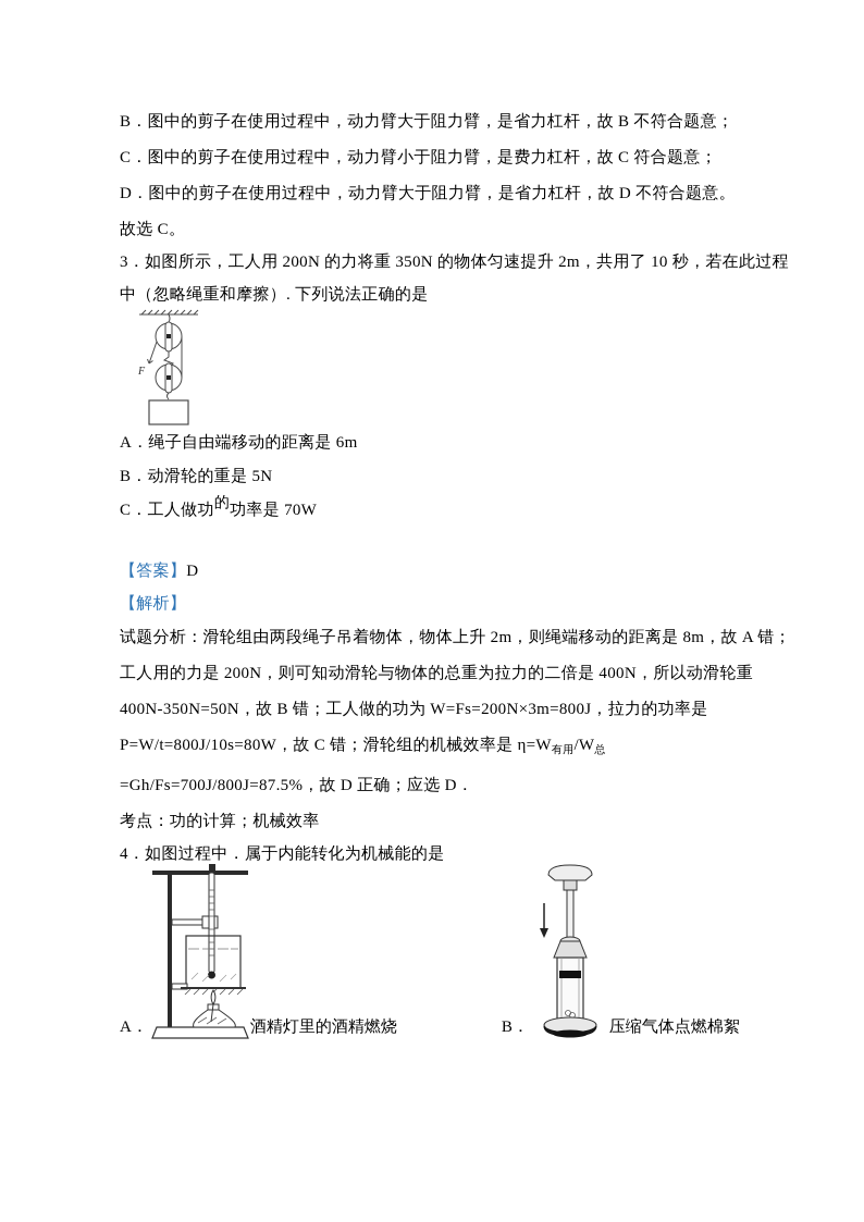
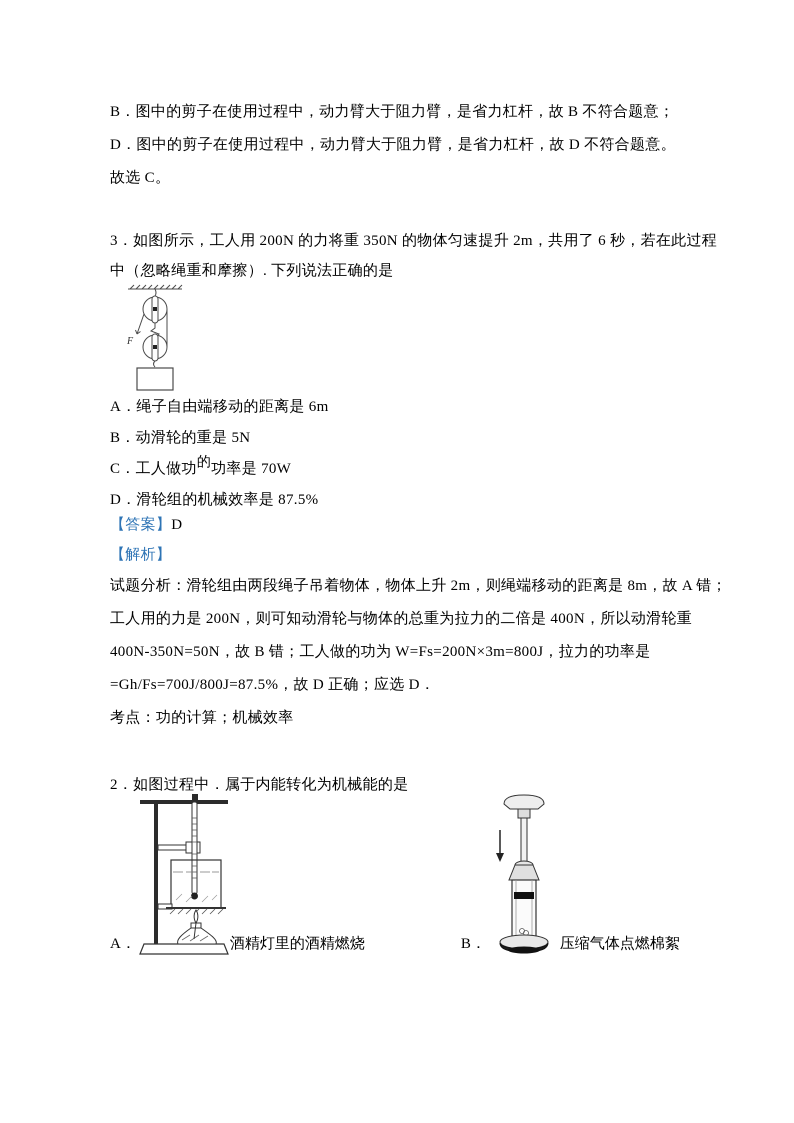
  B．图中的剪子在使用过程中，动力臂大于阻力臂，是省力杠杆，故 B 不符合题意；
- C．图中的剪子在使用过程中，动力臂小于阻力臂，是费力杠杆，故 C 符合题意；
  D．图中的剪子在使用过程中，动力臂大于阻力臂，是省力杠杆，故 D 不符合题意。
  故选 C。
- 3．如图所示，工人用 200N 的力将重 350N 的物体匀速提升 2m，共用了 10 秒，若在此过程
+ 3．如图所示，工人用 200N 的力将重 350N 的物体匀速提升 2m，共用了 6 秒，若在此过程
  中（忽略绳重和摩擦）. 下列说法正确的是
  F
  A．绳子自由端移动的距离是 6m
  B．动滑轮的重是 5N
  C．工人做功的功率是 70W
+ D．滑轮组的机械效率是 87.5%
  【答案】D
  【解析】
  试题分析：滑轮组由两段绳子吊着物体，物体上升 2m，则绳端移动的距离是 8m，故 A 错；
  工人用的力是 200N，则可知动滑轮与物体的总重为拉力的二倍是 400N，所以动滑轮重
  400N-350N=50N，故 B 错；工人做的功为 W=Fs=200N×3m=800J，拉力的功率是
- P=W/t=800J/10s=80W，故 C 错；滑轮组的机械效率是 η=W有用/W总
  =Gh/Fs=700J/800J=87.5%，故 D 正确；应选 D．
  考点：功的计算；机械效率
- 4．如图过程中．属于内能转化为机械能的是
+ 2．如图过程中．属于内能转化为机械能的是
  A．
  酒精灯里的酒精燃烧
  B．
  压缩气体点燃棉絮
